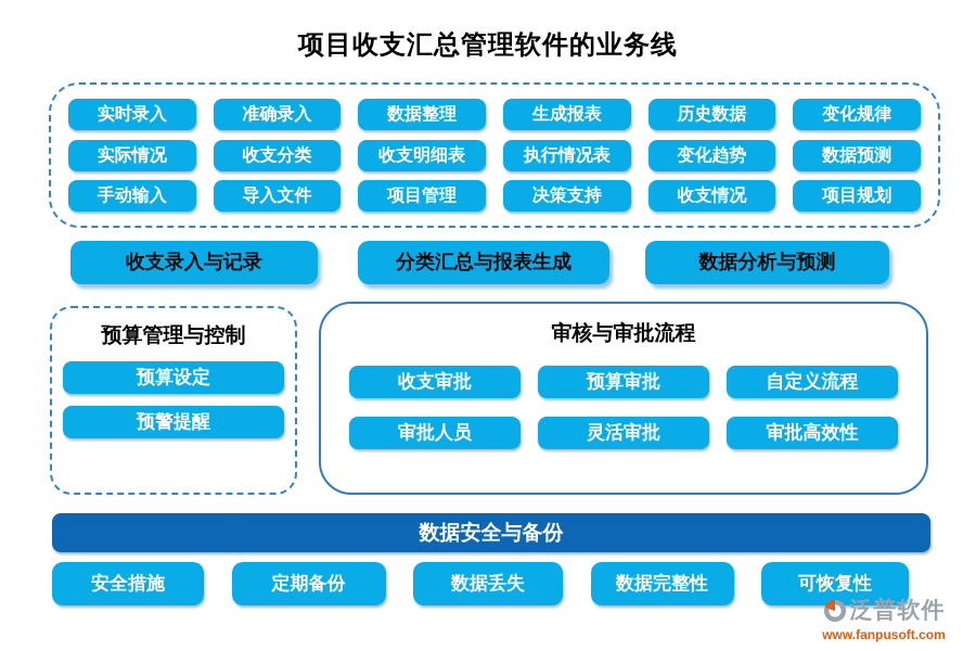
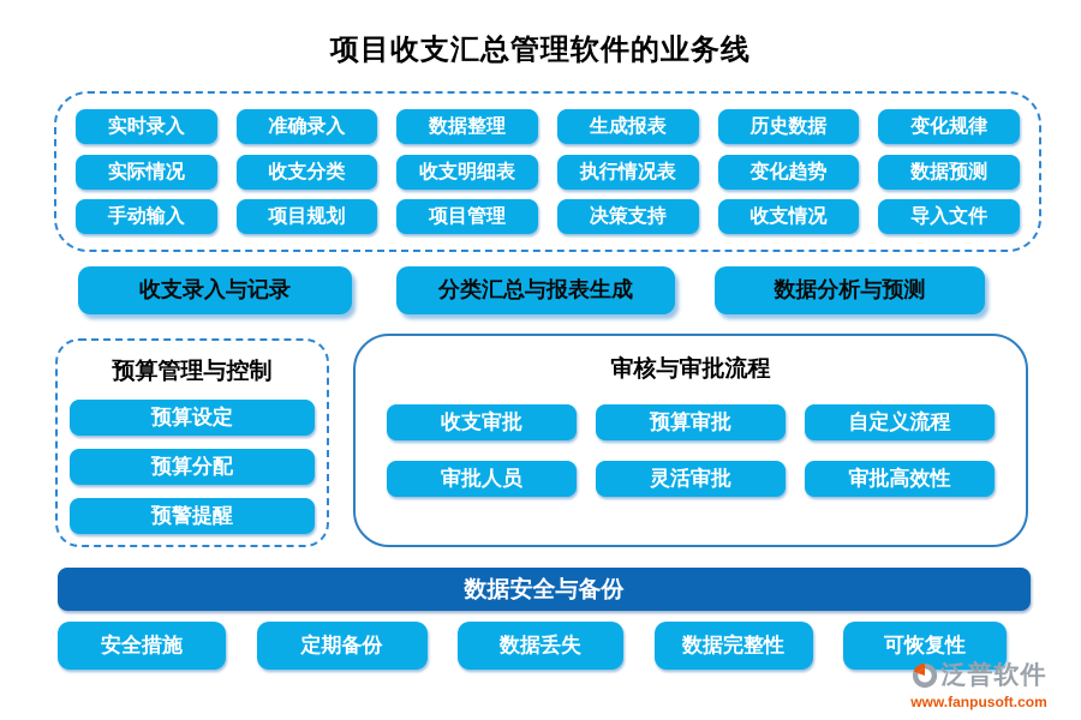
  项目收支汇总管理软件的业务线
  实时录入
  准确录入
  数据整理
  生成报表
  历史数据
  变化规律
  实际情况
  收支分类
  收支明细表
  执行情况表
  变化趋势
  数据预测
  手动输入
- 导入文件
+ 项目规划
  项目管理
  决策支持
  收支情况
- 项目规划
+ 导入文件
  收支录入与记录
  分类汇总与报表生成
  数据分析与预测
  预算管理与控制
  预算设定
+ 预算分配
  预警提醒
  审核与审批流程
  收支审批
  预算审批
  自定义流程
  审批人员
  灵活审批
  审批高效性
  数据安全与备份
  安全措施
  定期备份
  数据丢失
  数据完整性
  可恢复性
  泛普软件
  www.fanpusoft.com
